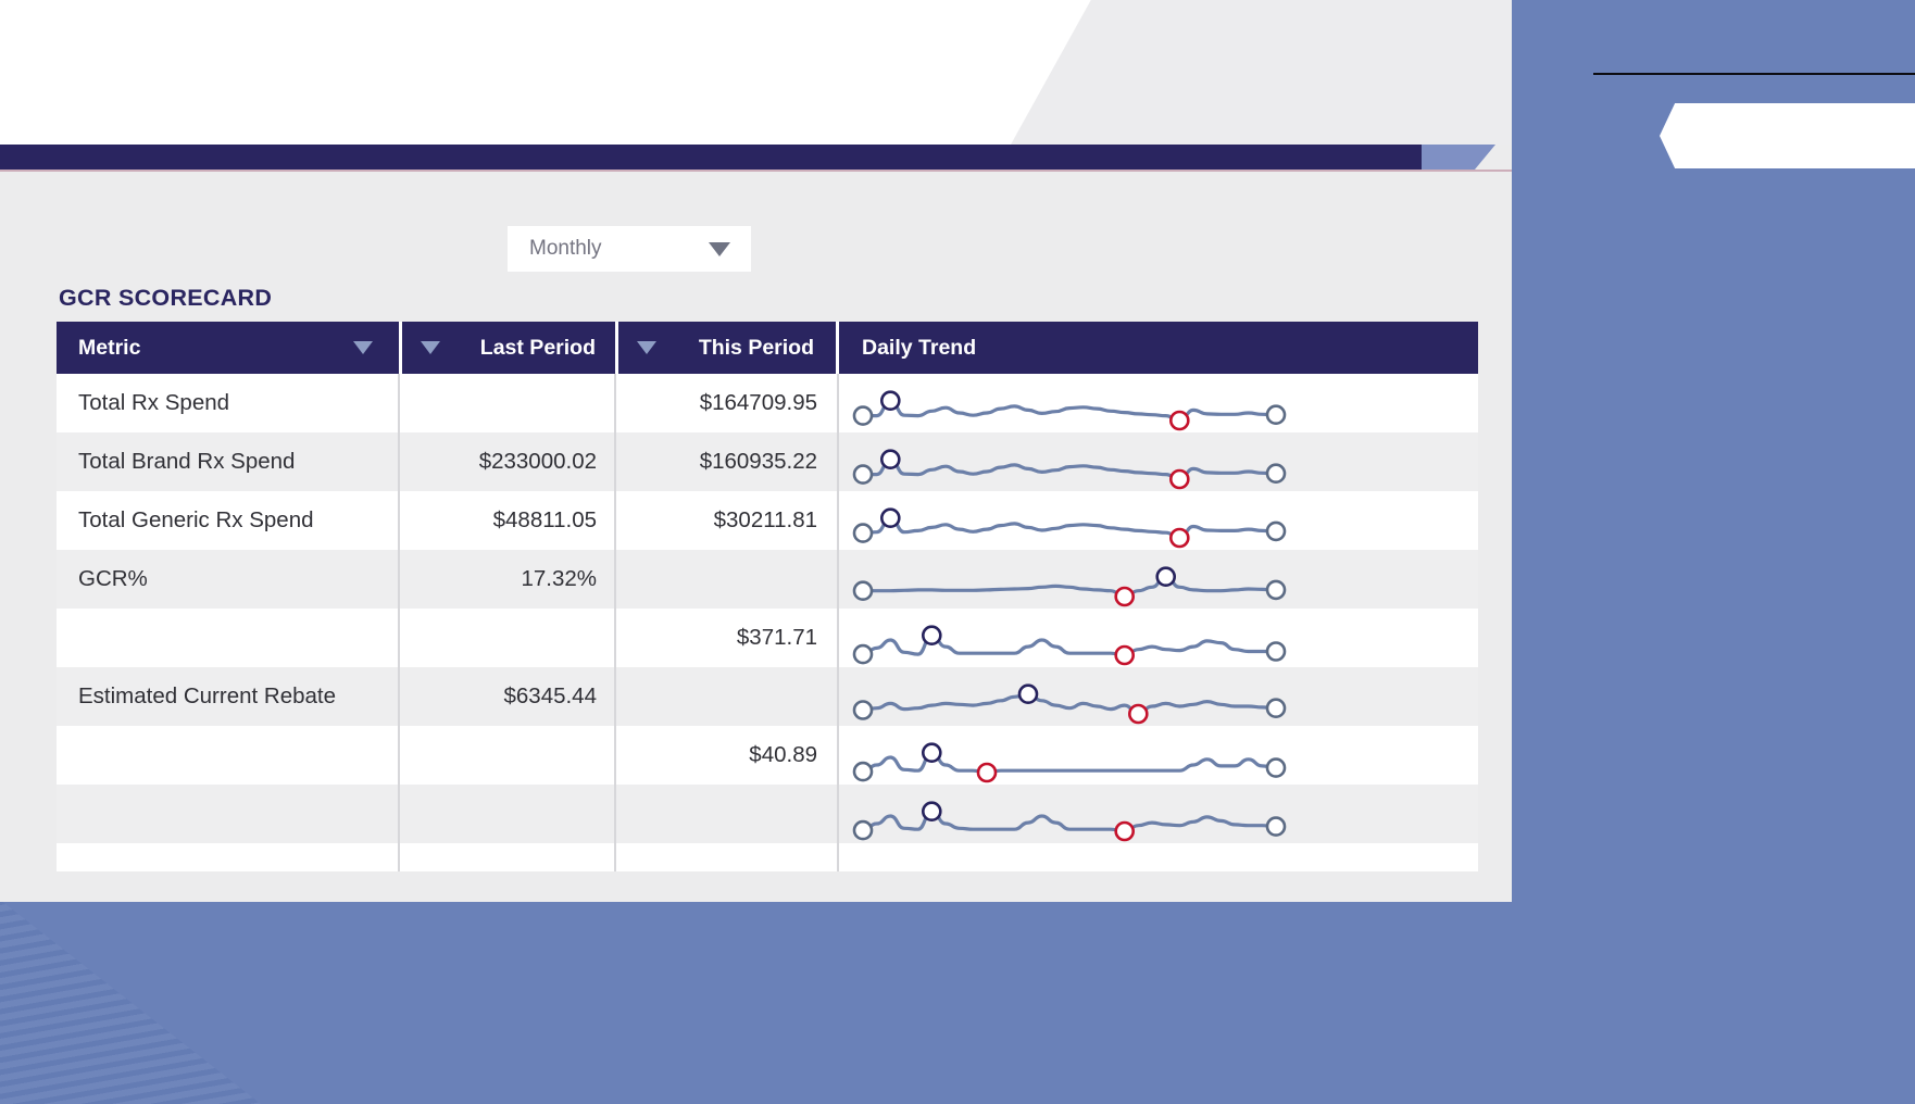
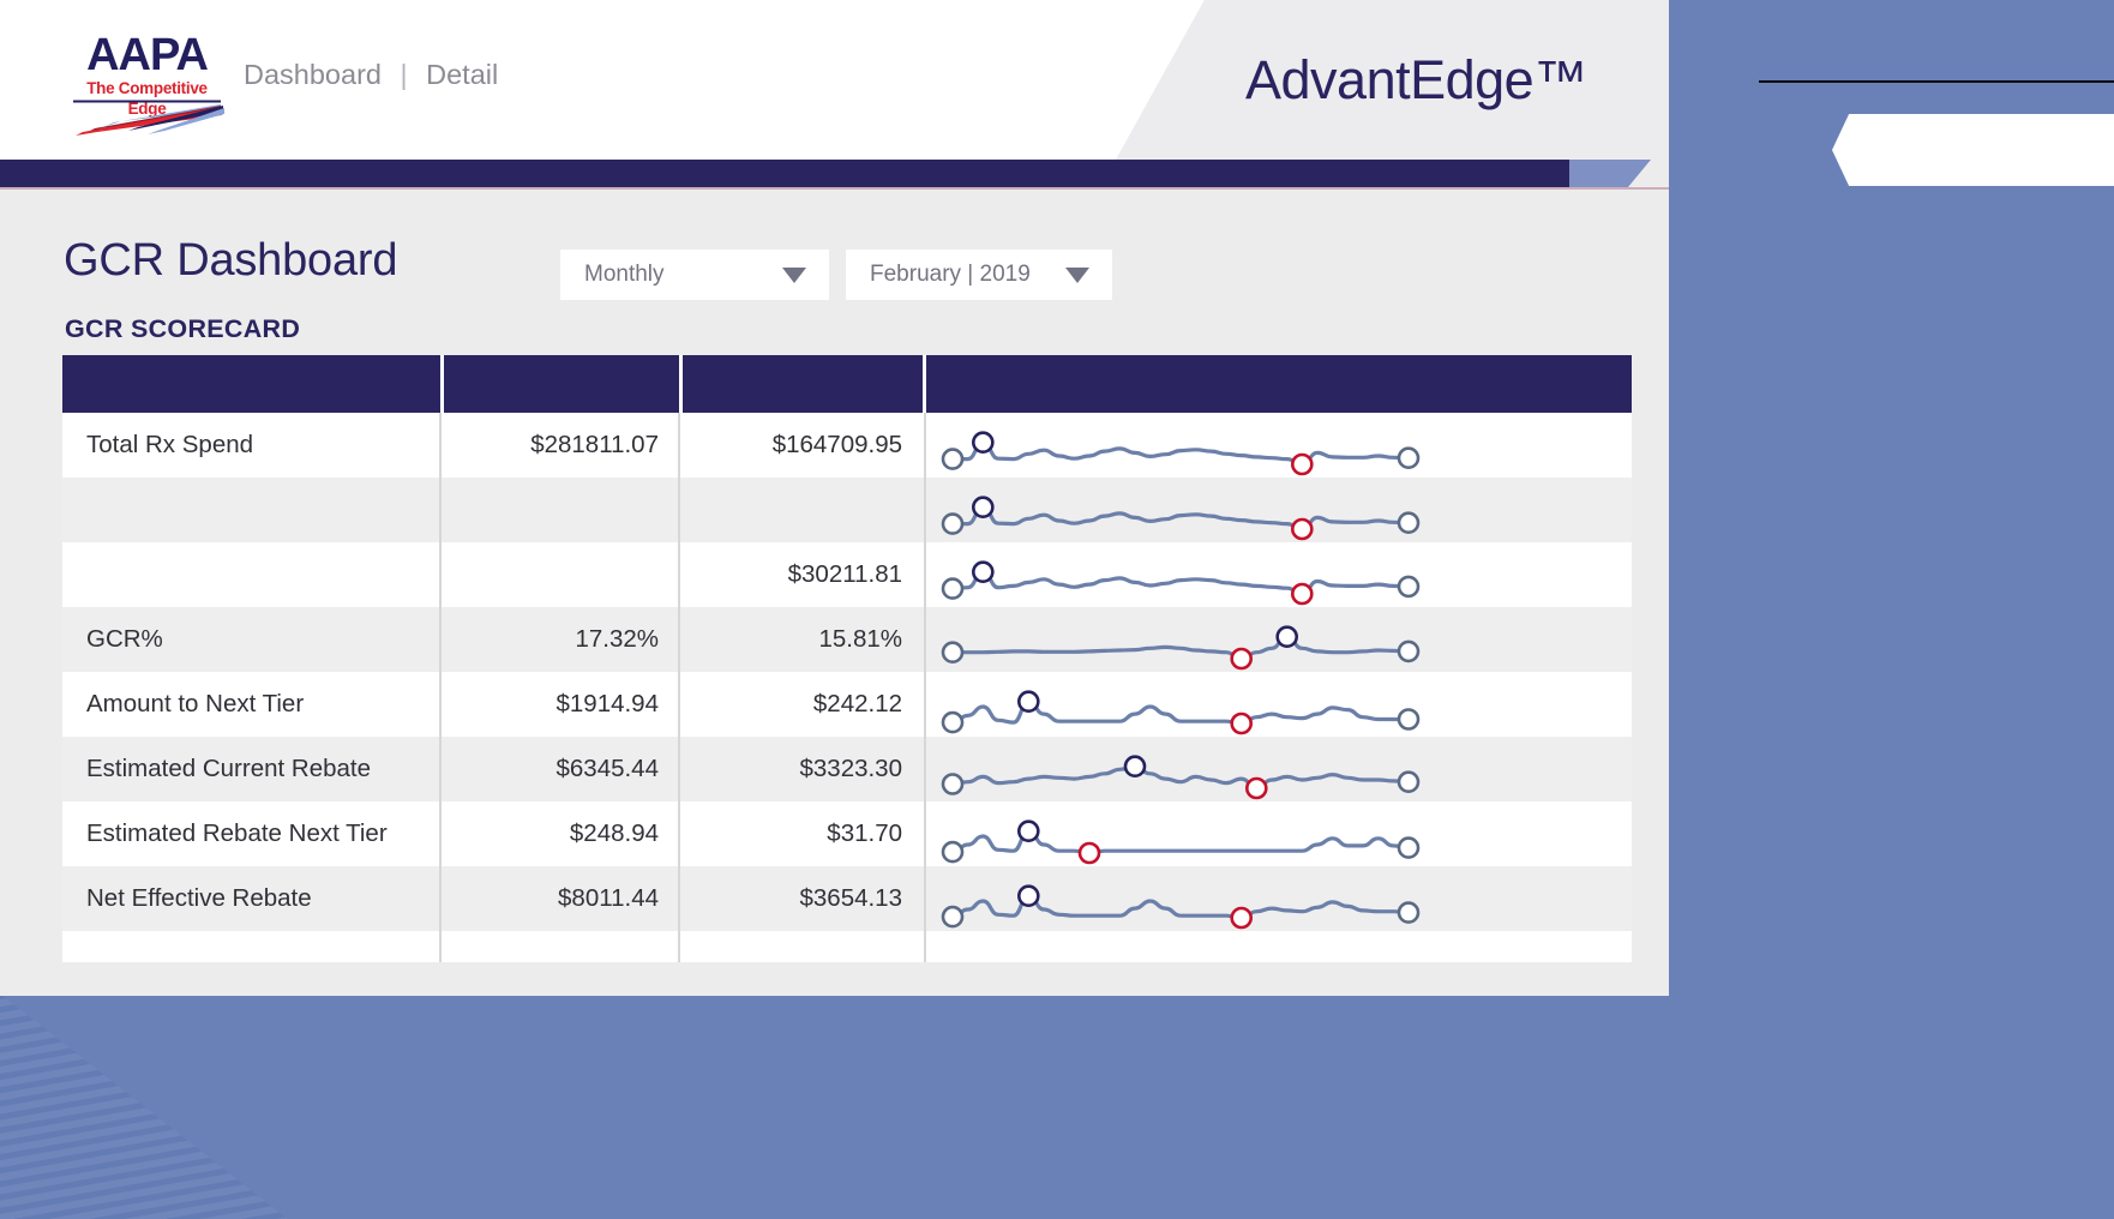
+ AAPA
+ The Competitive Edge
+ Dashboard | Detail
+ AdvantEdge™
+ GCR Dashboard
  Monthly
+ February | 2019
  GCR SCORECARD
- Metric
- Last Period
- This Period
- Daily Trend
  Total Rx Spend
+ $281811.07
  $164709.95
- Total Brand Rx Spend
- $233000.02
- $160935.22
- Total Generic Rx Spend
- $48811.05
  $30211.81
  GCR%
  17.32%
+ 15.81%
+ Amount to Next Tier
+ $1914.94
- $371.71
+ $242.12
  Estimated Current Rebate
  $6345.44
+ $3323.30
+ Estimated Rebate Next Tier
+ $248.94
- $40.89
+ $31.70
+ Net Effective Rebate
+ $8011.44
+ $3654.13
